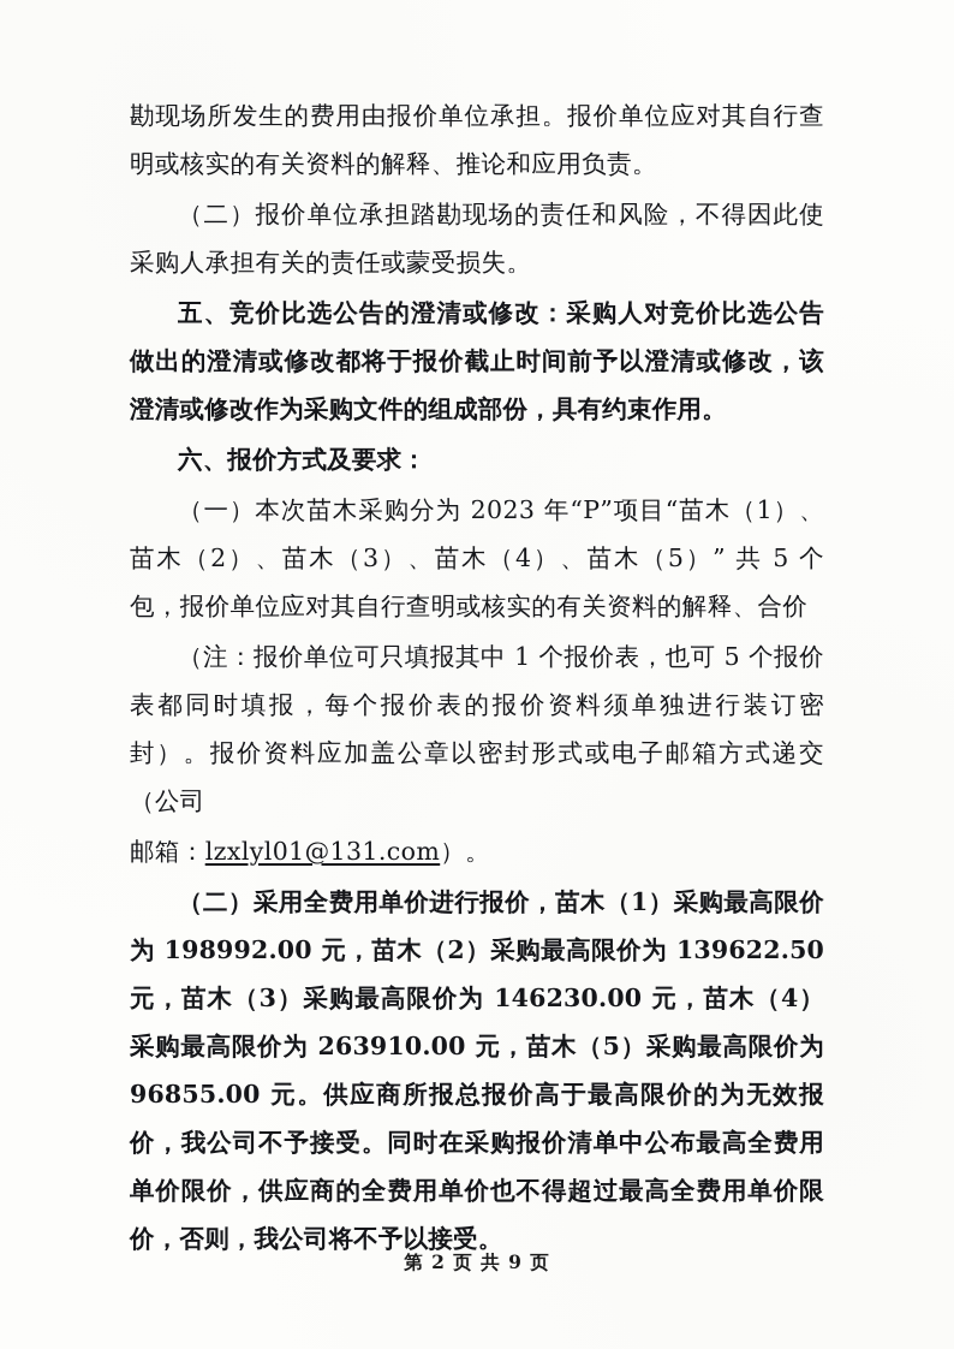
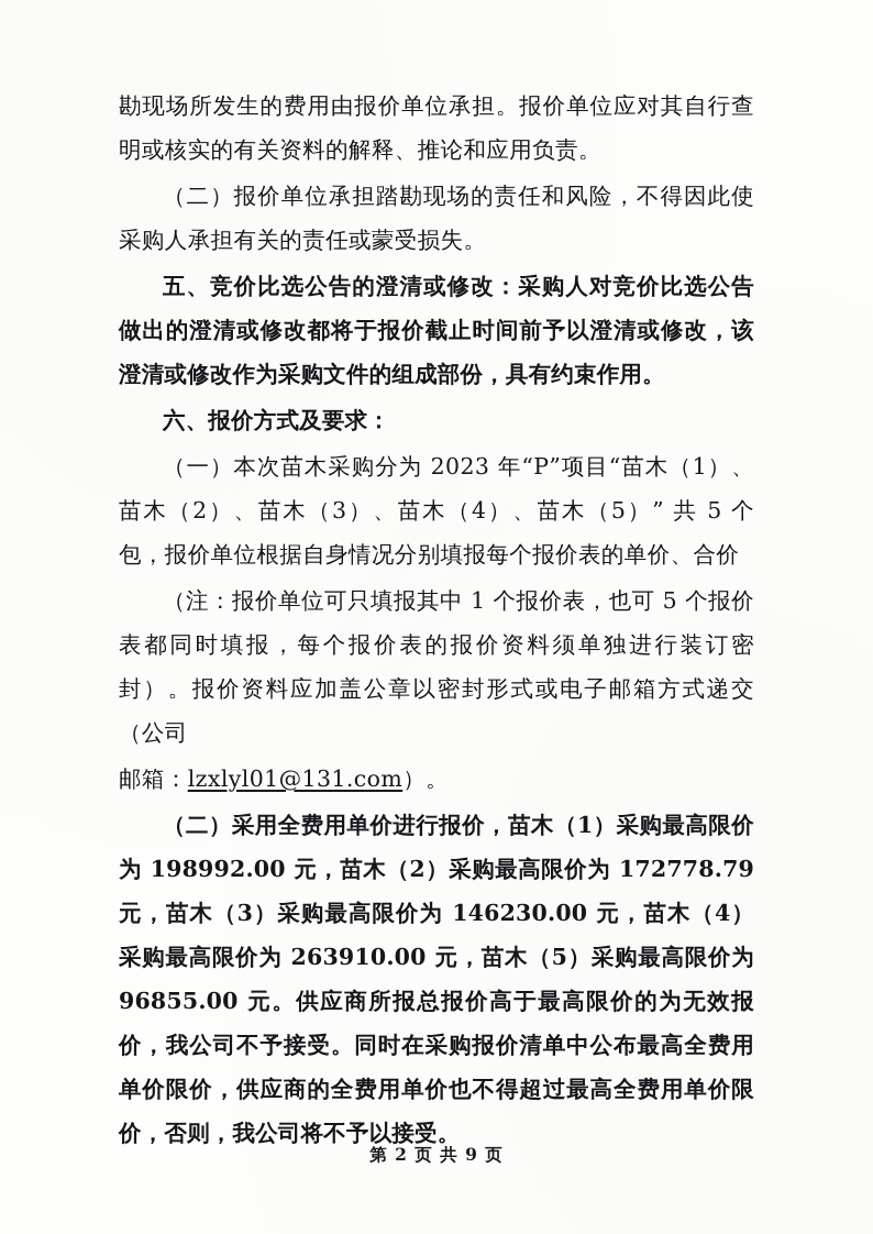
  勘现场所发生的费用由报价单位承担。报价单位应对其自行查明或核实的有关资料的解释、推论和应用负责。
  （二）报价单位承担踏勘现场的责任和风险，不得因此使采购人承担有关的责任或蒙受损失。
  五、竞价比选公告的澄清或修改：采购人对竞价比选公告做出的澄清或修改都将于报价截止时间前予以澄清或修改，该澄清或修改作为采购文件的组成部份，具有约束作用。
  六、报价方式及要求：
- （一）本次苗木采购分为 2023 年“P”项目“苗木（1）、苗木（2）、苗木（3）、苗木（4）、苗木（5）” 共 5 个包，报价单位应对其自行查明或核实的有关资料的解释、合价
+ （一）本次苗木采购分为 2023 年“P”项目“苗木（1）、苗木（2）、苗木（3）、苗木（4）、苗木（5）” 共 5 个包，报价单位根据自身情况分别填报每个报价表的单价、合价
  （注：报价单位可只填报其中 1 个报价表，也可 5 个报价表都同时填报，每个报价表的报价资料须单独进行装订密封）。报价资料应加盖公章以密封形式或电子邮箱方式递交（公司
  邮箱：lzxlyl01@131.com）。
- （二）采用全费用单价进行报价，苗木（1）采购最高限价为 198992.00 元，苗木（2）采购最高限价为 139622.50 元，苗木（3）采购最高限价为 146230.00 元，苗木（4）采购最高限价为 263910.00 元，苗木（5）采购最高限价为 96855.00 元。供应商所报总报价高于最高限价的为无效报价，我公司不予接受。同时在采购报价清单中公布最高全费用单价限价，供应商的全费用单价也不得超过最高全费用单价限价，否则，我公司将不予以接受。
+ （二）采用全费用单价进行报价，苗木（1）采购最高限价为 198992.00 元，苗木（2）采购最高限价为 172778.79 元，苗木（3）采购最高限价为 146230.00 元，苗木（4）采购最高限价为 263910.00 元，苗木（5）采购最高限价为 96855.00 元。供应商所报总报价高于最高限价的为无效报价，我公司不予接受。同时在采购报价清单中公布最高全费用单价限价，供应商的全费用单价也不得超过最高全费用单价限价，否则，我公司将不予以接受。
  第 2 页 共 9 页
